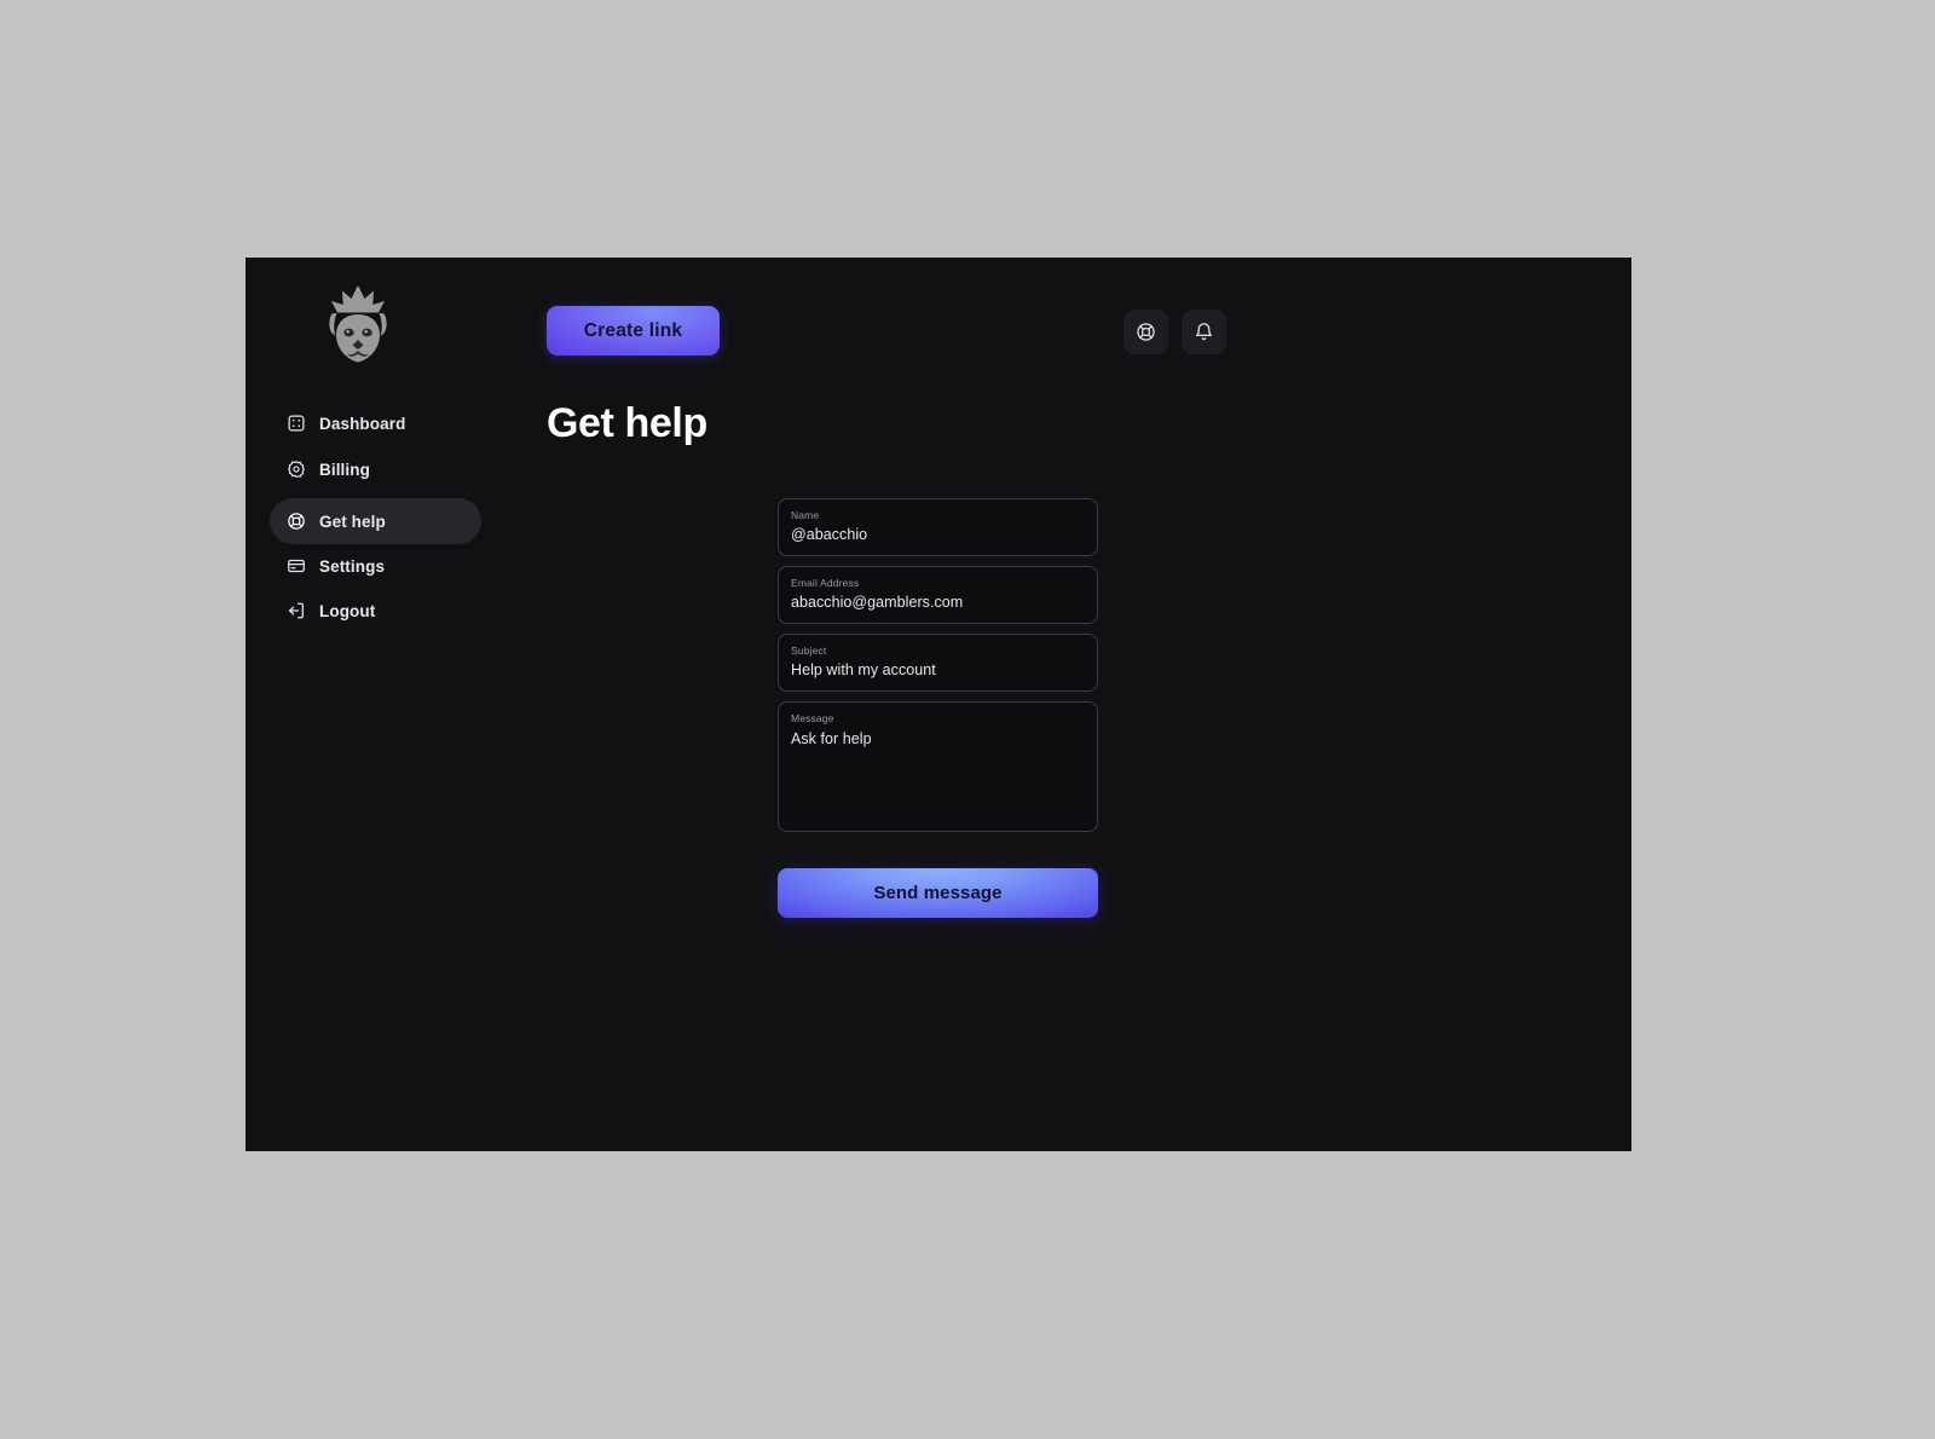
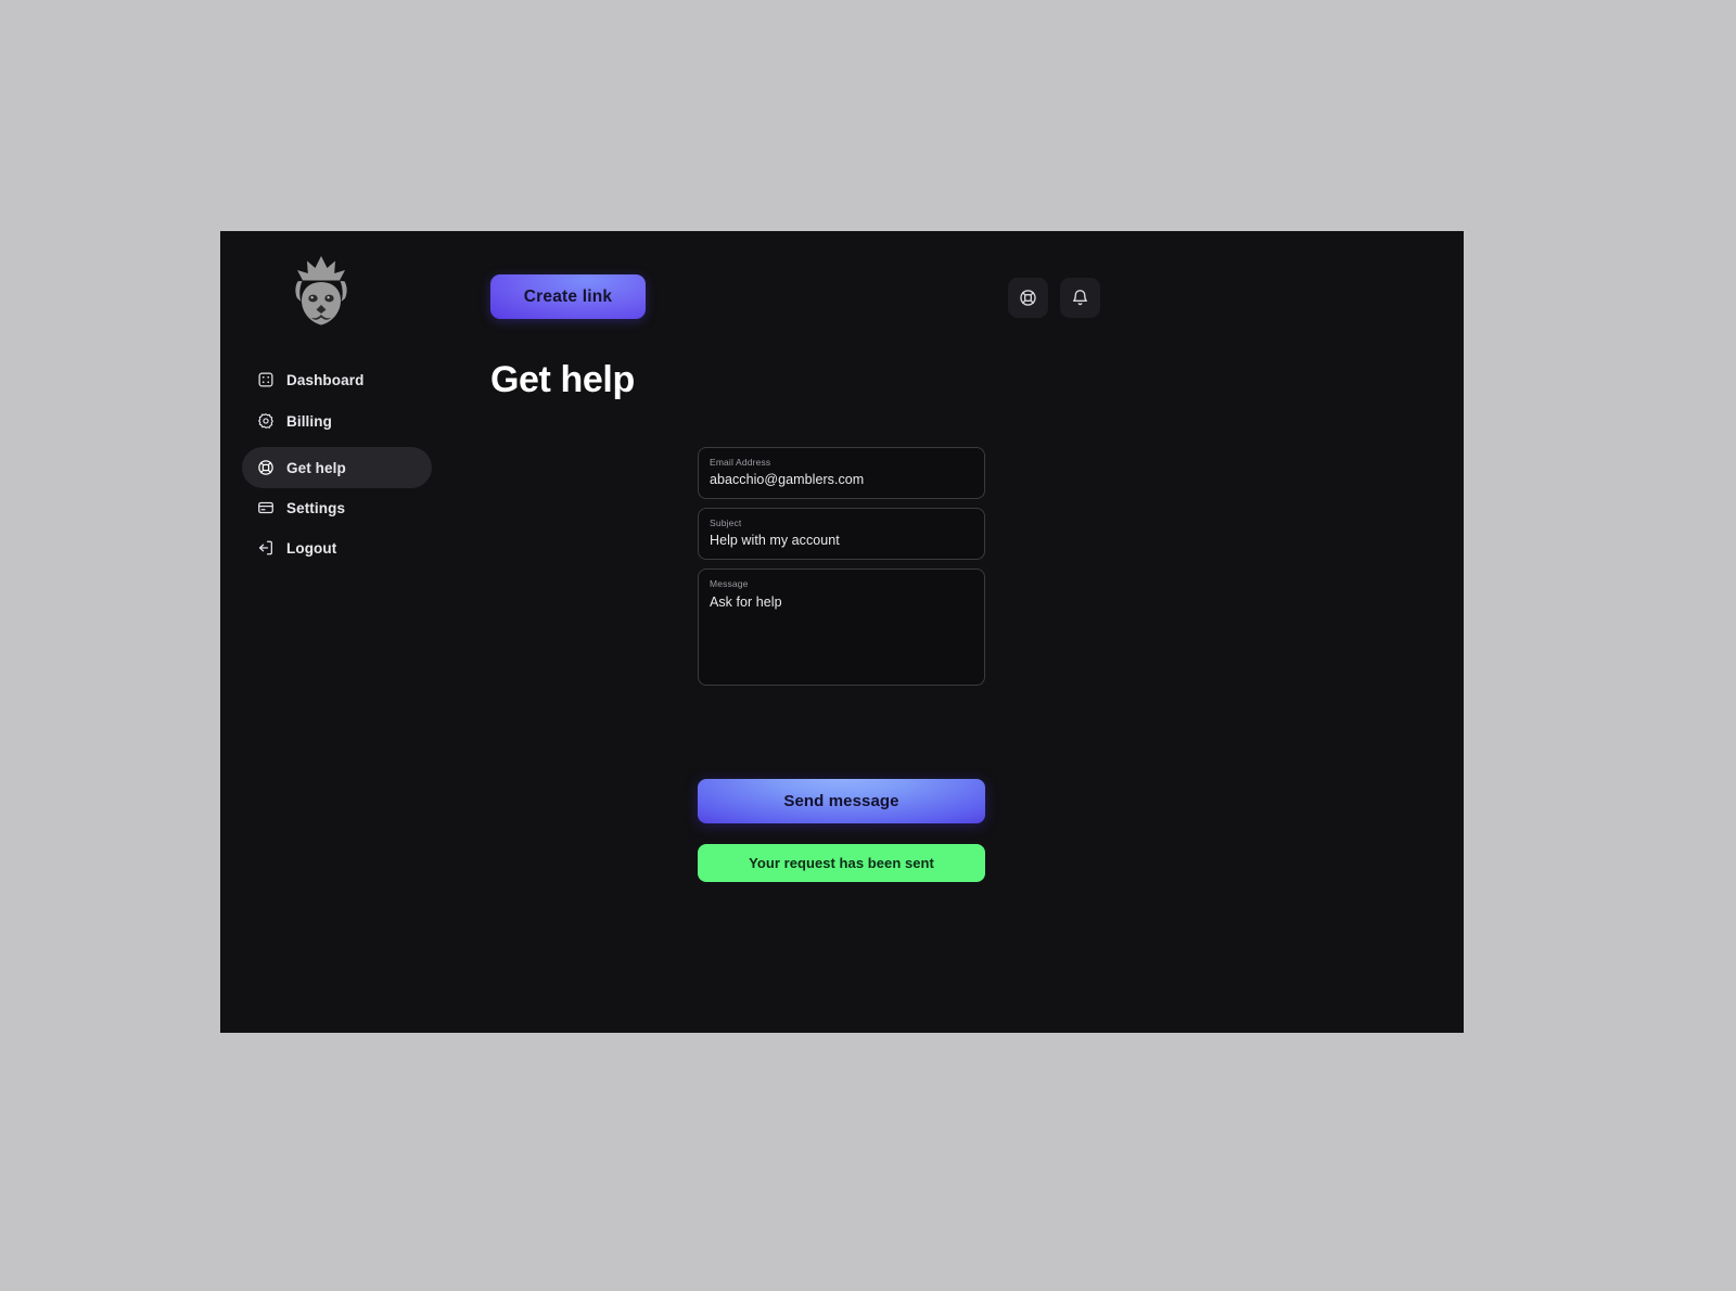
  Create link
  Dashboard
  Billing
  Get help
  Settings
  Logout
  Get help
- Name
- @abacchio
  Email Address
  abacchio@gamblers.com
  Subject
  Help with my account
  Message
  Ask for help
  Send message
+ Your request has been sent
